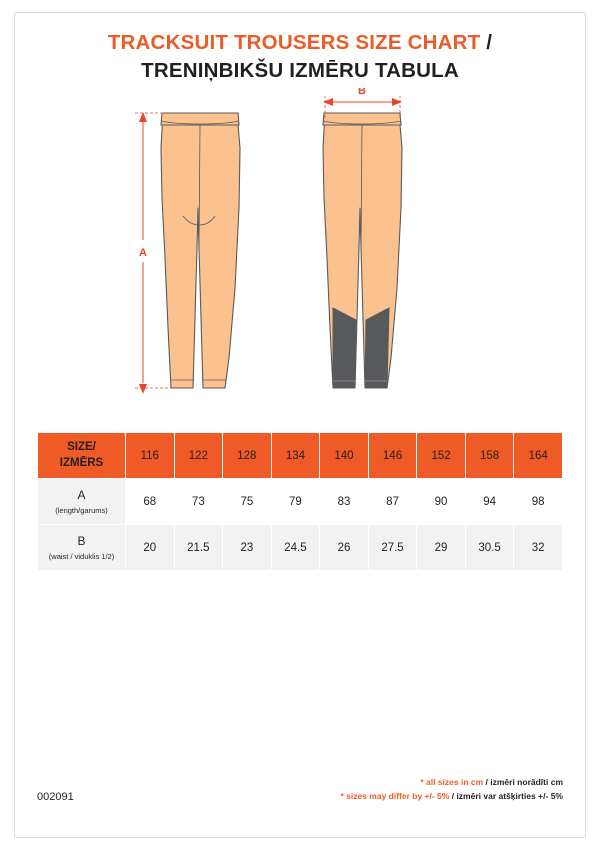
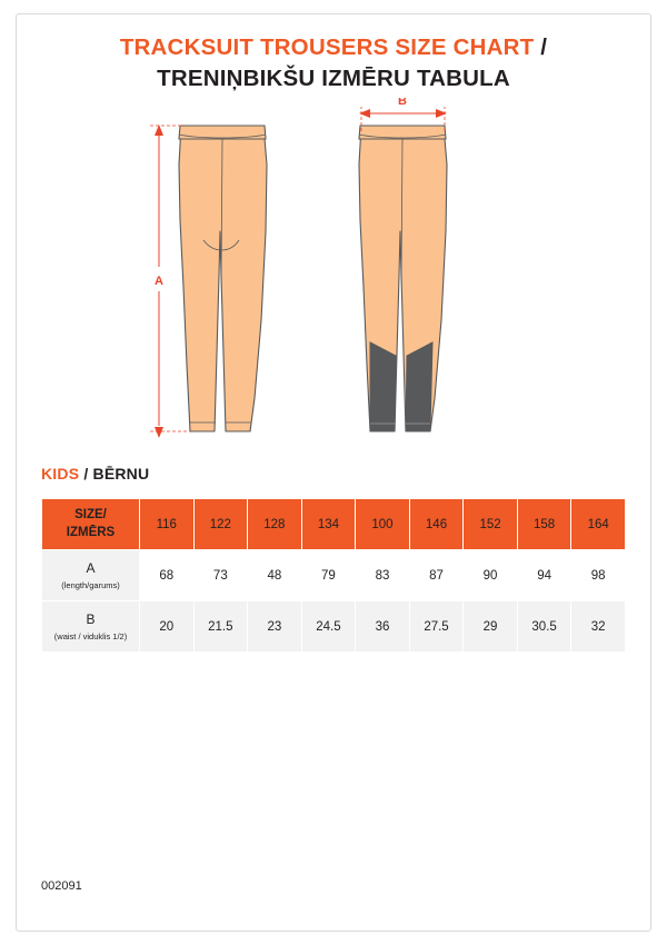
  TRACKSUIT TROUSERS SIZE CHART /
  TRENIŅBIKŠU IZMĒRU TABULA
  A
  B
+ KIDS / BĒRNU
- SIZE/ IZMĒRS	116	122	128	134	140	146	152	158	164
+ SIZE/ IZMĒRS	116	122	128	134	100	146	152	158	164
- A (length/garums)	68	73	75	79	83	87	90	94	98
+ A (length/garums)	68	73	48	79	83	87	90	94	98
- B (waist / viduklis 1/2)	20	21.5	23	24.5	26	27.5	29	30.5	32
+ B (waist / viduklis 1/2)	20	21.5	23	24.5	36	27.5	29	30.5	32
  002091
- * all sizes in cm / izmēri norādīti cm
- * sizes may differ by +/- 5% / izmēri var atšķirties +/- 5%
